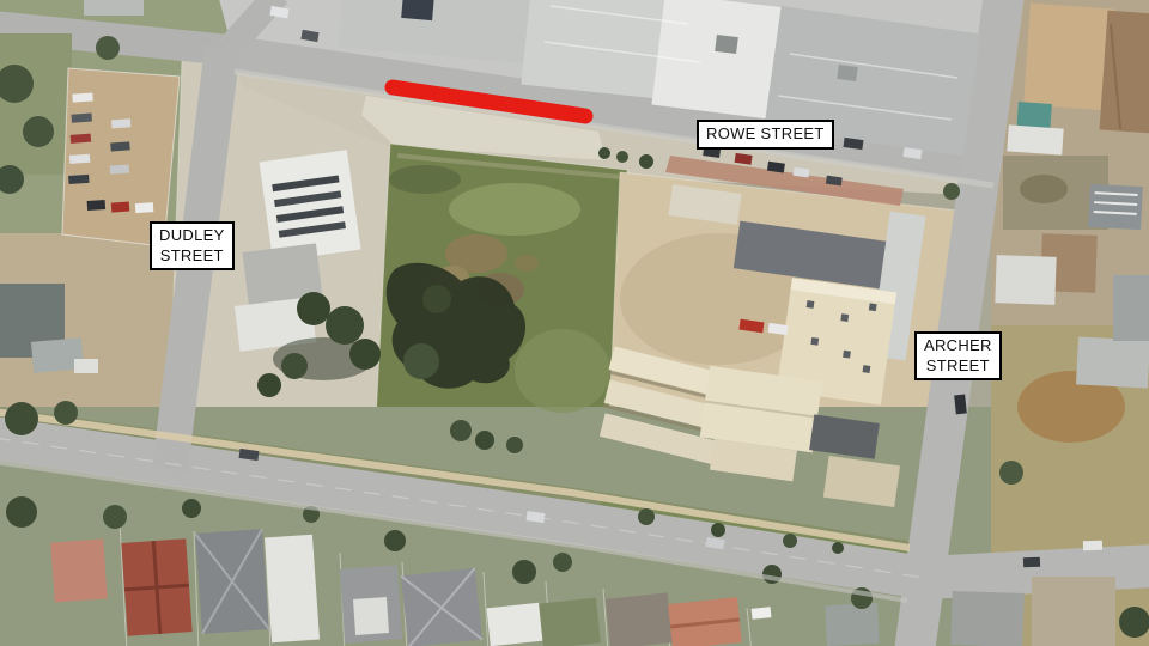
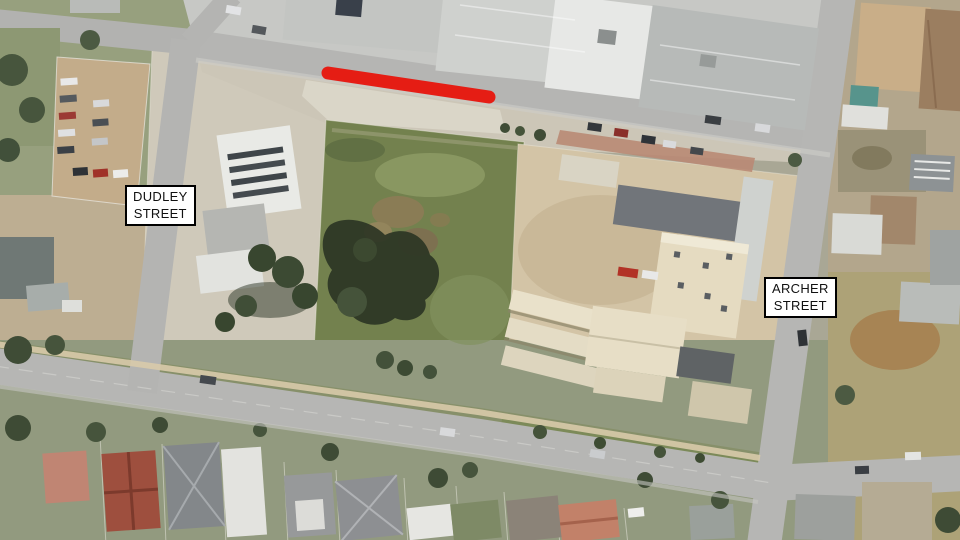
- ROWE STREET
  DUDLEY
  STREET
  ARCHER
  STREET
